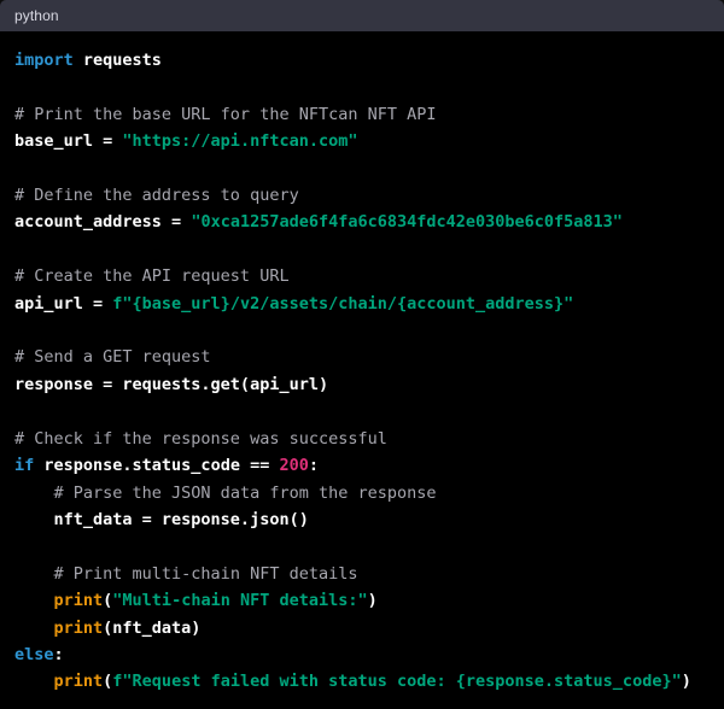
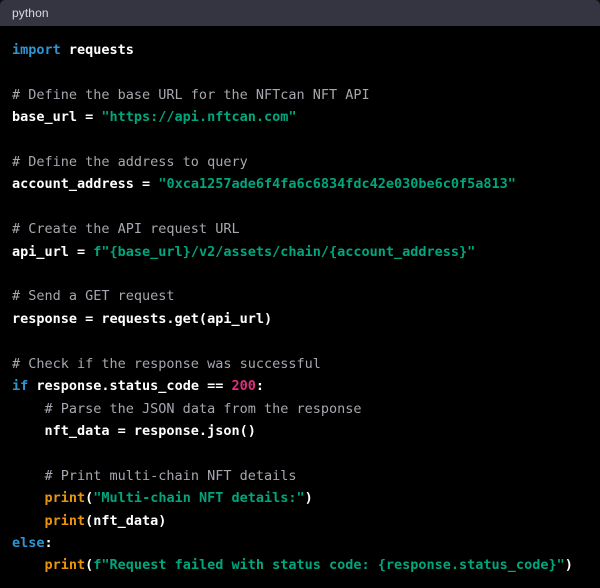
  python
- import requests # Print the base URL for the NFTcan NFT API base_url = "https://api.nftcan.com" # Define the address to query account_address = "0xca1257ade6f4fa6c6834fdc42e030be6c0f5a813" # Create the API request URL api_url = f"{base_url}/v2/assets/chain/{account_address}" # Send a GET request response = requests.get(api_url) # Check if the response was successful if response.status_code == 200: # Parse the JSON data from the response nft_data = response.json() # Print multi-chain NFT details print("Multi-chain NFT details:") print(nft_data) else: print(f"Request failed with status code: {response.status_code}")
+ import requests # Define the base URL for the NFTcan NFT API base_url = "https://api.nftcan.com" # Define the address to query account_address = "0xca1257ade6f4fa6c6834fdc42e030be6c0f5a813" # Create the API request URL api_url = f"{base_url}/v2/assets/chain/{account_address}" # Send a GET request response = requests.get(api_url) # Check if the response was successful if response.status_code == 200: # Parse the JSON data from the response nft_data = response.json() # Print multi-chain NFT details print("Multi-chain NFT details:") print(nft_data) else: print(f"Request failed with status code: {response.status_code}")
